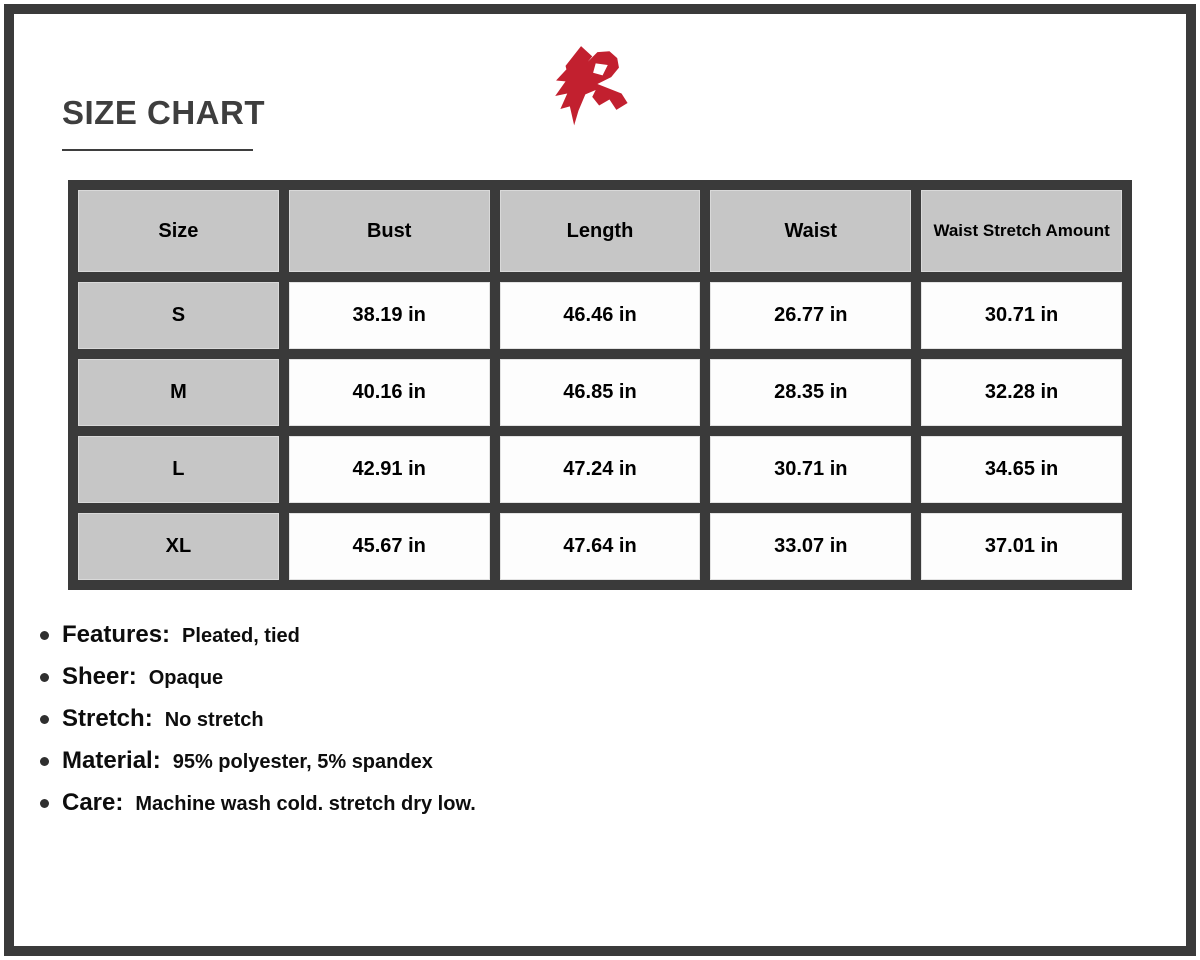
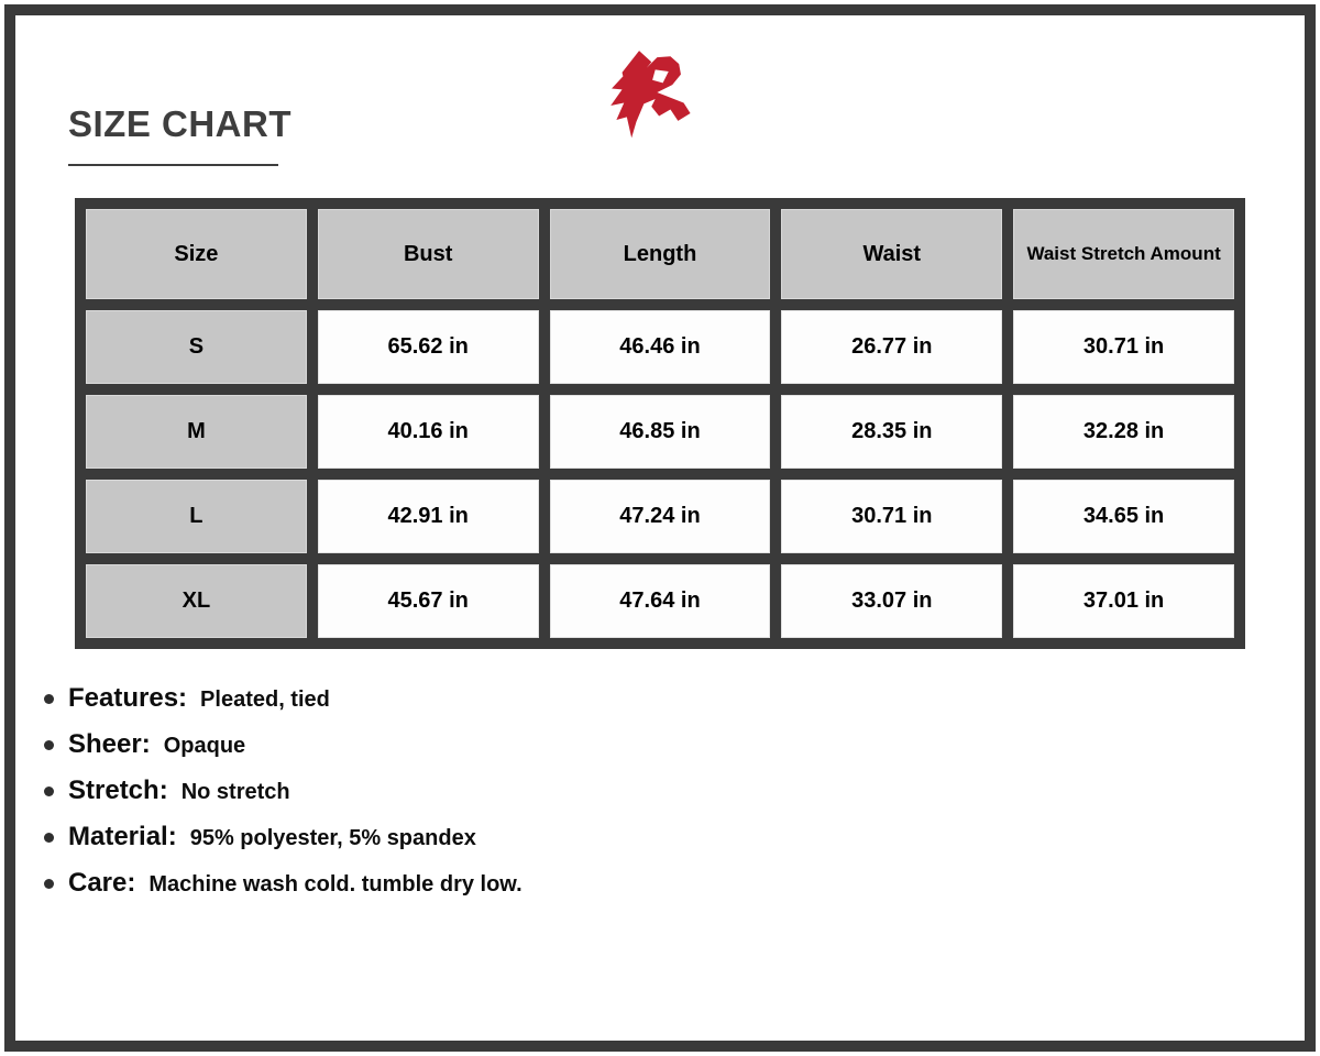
  SIZE CHART
  Size	Bust	Length	Waist	Waist Stretch Amount
- S	38.19 in	46.46 in	26.77 in	30.71 in
+ S	65.62 in	46.46 in	26.77 in	30.71 in
  M	40.16 in	46.85 in	28.35 in	32.28 in
  L	42.91 in	47.24 in	30.71 in	34.65 in
  XL	45.67 in	47.64 in	33.07 in	37.01 in
  Features:
  Pleated, tied
  Sheer:
  Opaque
  Stretch:
  No stretch
  Material:
  95% polyester, 5% spandex
  Care:
- Machine wash cold. stretch dry low.
+ Machine wash cold. tumble dry low.
